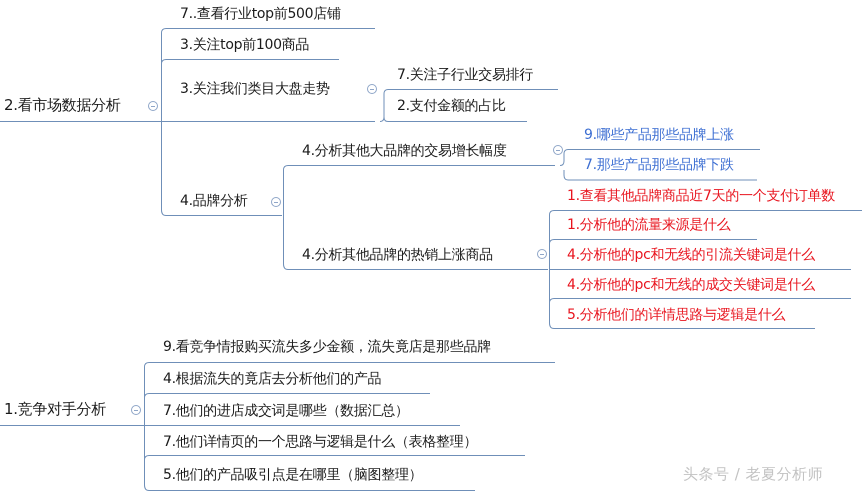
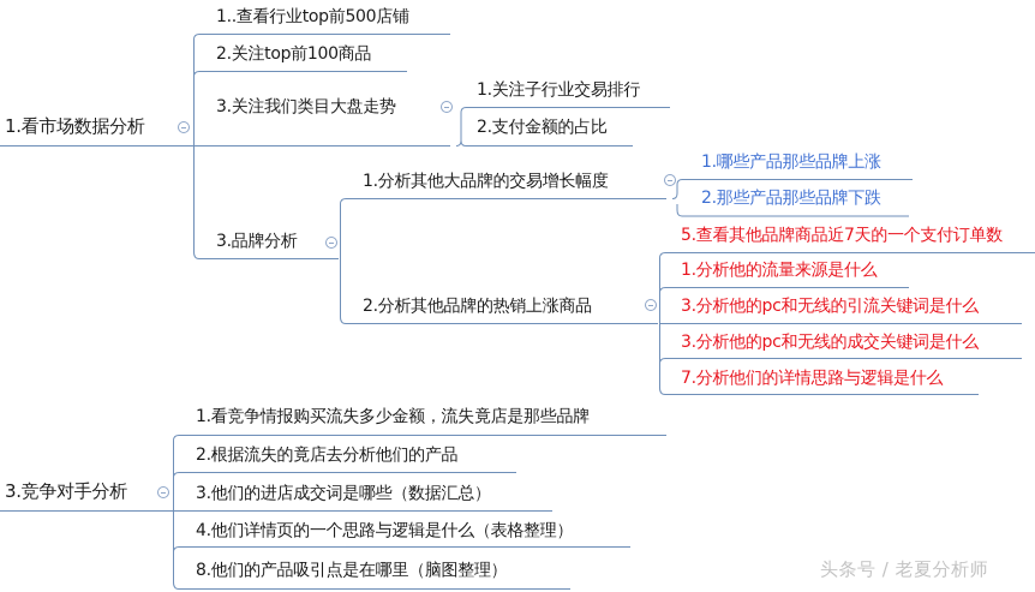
- 2.看市场数据分析
+ 1.看市场数据分析
- 7..查看行业top前500店铺
+ 1..查看行业top前500店铺
- 3.关注top前100商品
+ 2.关注top前100商品
  3.关注我们类目大盘走势
- 7.关注子行业交易排行
+ 1.关注子行业交易排行
  2.支付金额的占比
- 4.品牌分析
+ 3.品牌分析
- 4.分析其他大品牌的交易增长幅度
+ 1.分析其他大品牌的交易增长幅度
- 9.哪些产品那些品牌上涨
+ 1.哪些产品那些品牌上涨
- 7.那些产品那些品牌下跌
+ 2.那些产品那些品牌下跌
- 4.分析其他品牌的热销上涨商品
+ 2.分析其他品牌的热销上涨商品
- 1.查看其他品牌商品近7天的一个支付订单数
+ 5.查看其他品牌商品近7天的一个支付订单数
  1.分析他的流量来源是什么
- 4.分析他的pc和无线的引流关键词是什么
+ 3.分析他的pc和无线的引流关键词是什么
- 4.分析他的pc和无线的成交关键词是什么
+ 3.分析他的pc和无线的成交关键词是什么
- 5.分析他们的详情思路与逻辑是什么
+ 7.分析他们的详情思路与逻辑是什么
- 1.竞争对手分析
+ 3.竞争对手分析
- 9.看竞争情报购买流失多少金额，流失竟店是那些品牌
+ 1.看竞争情报购买流失多少金额，流失竟店是那些品牌
- 4.根据流失的竟店去分析他们的产品
+ 2.根据流失的竟店去分析他们的产品
- 7.他们的进店成交词是哪些（数据汇总）
+ 3.他们的进店成交词是哪些（数据汇总）
- 7.他们详情页的一个思路与逻辑是什么（表格整理）
+ 4.他们详情页的一个思路与逻辑是什么（表格整理）
- 5.他们的产品吸引点是在哪里（脑图整理）
+ 8.他们的产品吸引点是在哪里（脑图整理）
  头条号 / 老夏分析师
